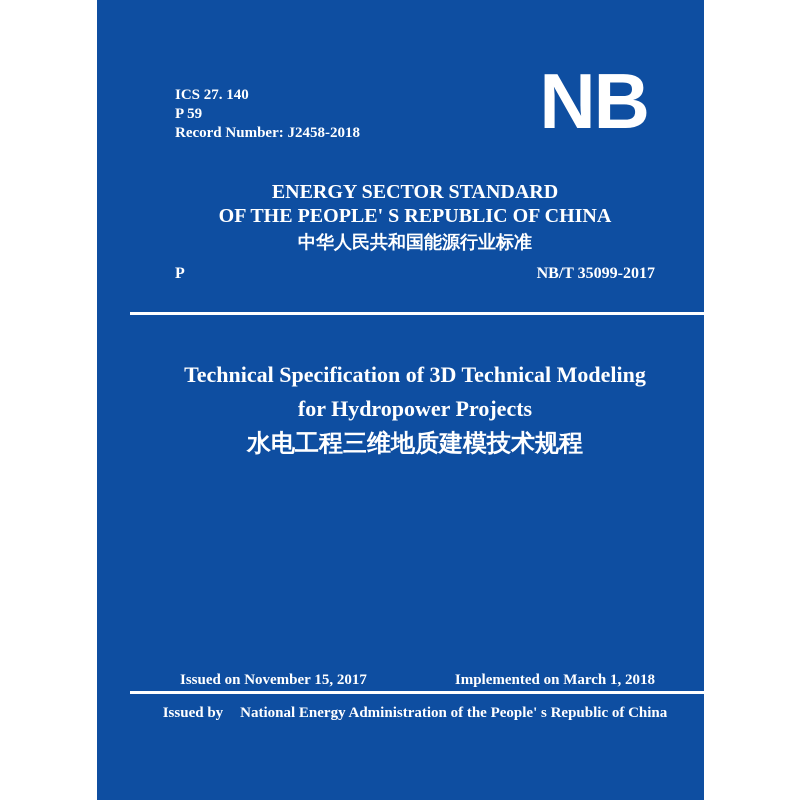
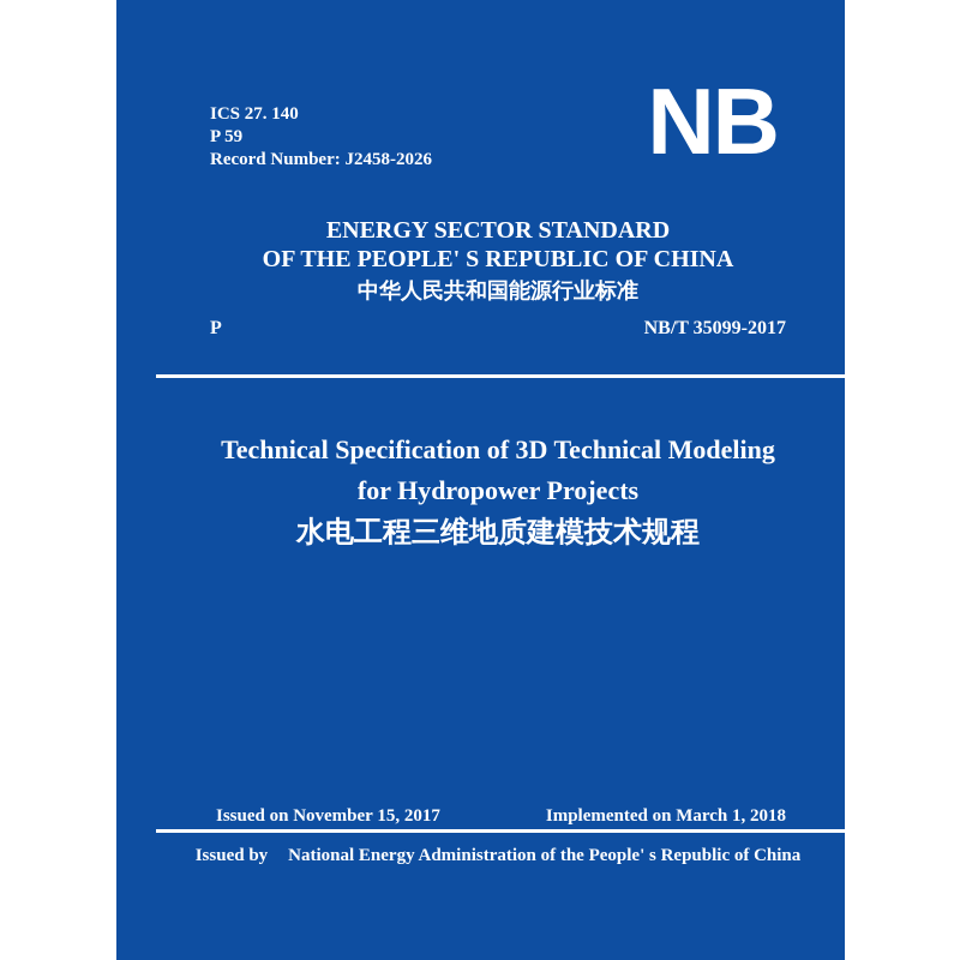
  ICS 27. 140
  P 59
- Record Number: J2458-2018
+ Record Number: J2458-2026
  NB
  ENERGY SECTOR STANDARD
  OF THE PEOPLE' S REPUBLIC OF CHINA
  中华人民共和国能源行业标准
  P
  NB/T 35099-2017
  Technical Specification of 3D Technical Modeling
  for Hydropower Projects
  水电工程三维地质建模技术规程
  Issued on November 15, 2017
  Implemented on March 1, 2018
  Issued by National Energy Administration of the People' s Republic of China
